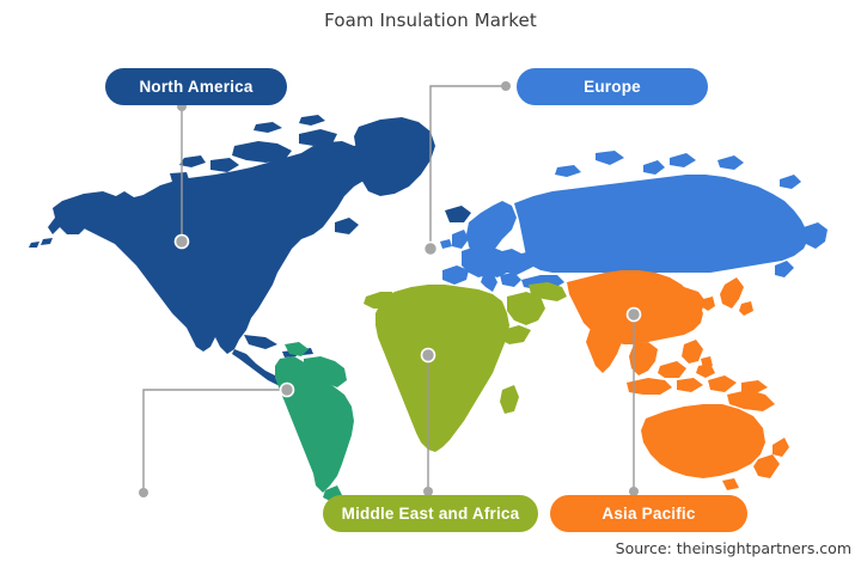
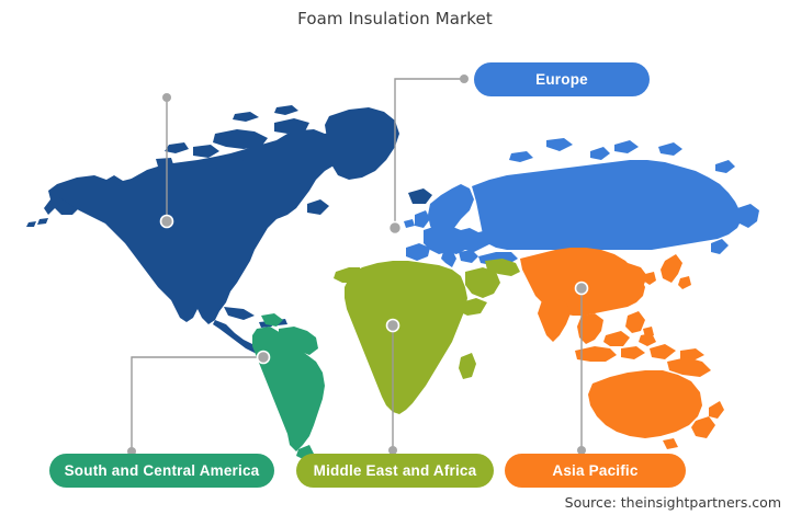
  Foam Insulation Market
- North America
  Europe
+ South and Central America
  Middle East and Africa
  Asia Pacific
  Source: theinsightpartners.com
